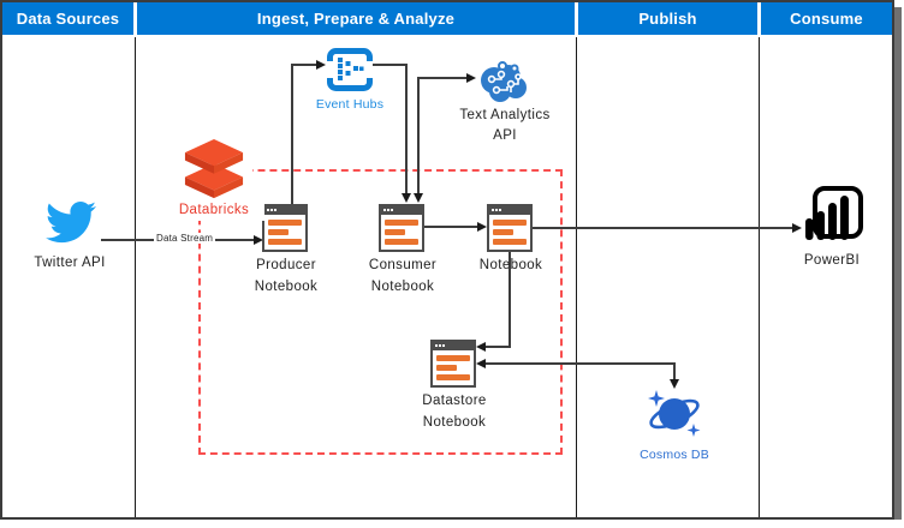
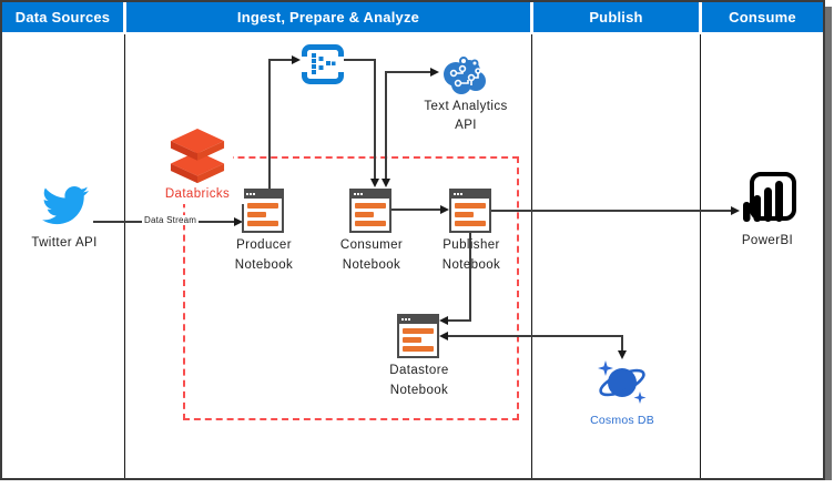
  Data Sources
  Ingest, Prepare & Analyze
  Publish
  Consume
  Data Stream
  Twitter API
  Databricks
- Event Hubs
  Text Analytics
  API
  Producer
  Notebook
  Consumer
  Notebook
+ Publisher
  Notebook
  Datastore
  Notebook
  Cosmos DB
  PowerBI
